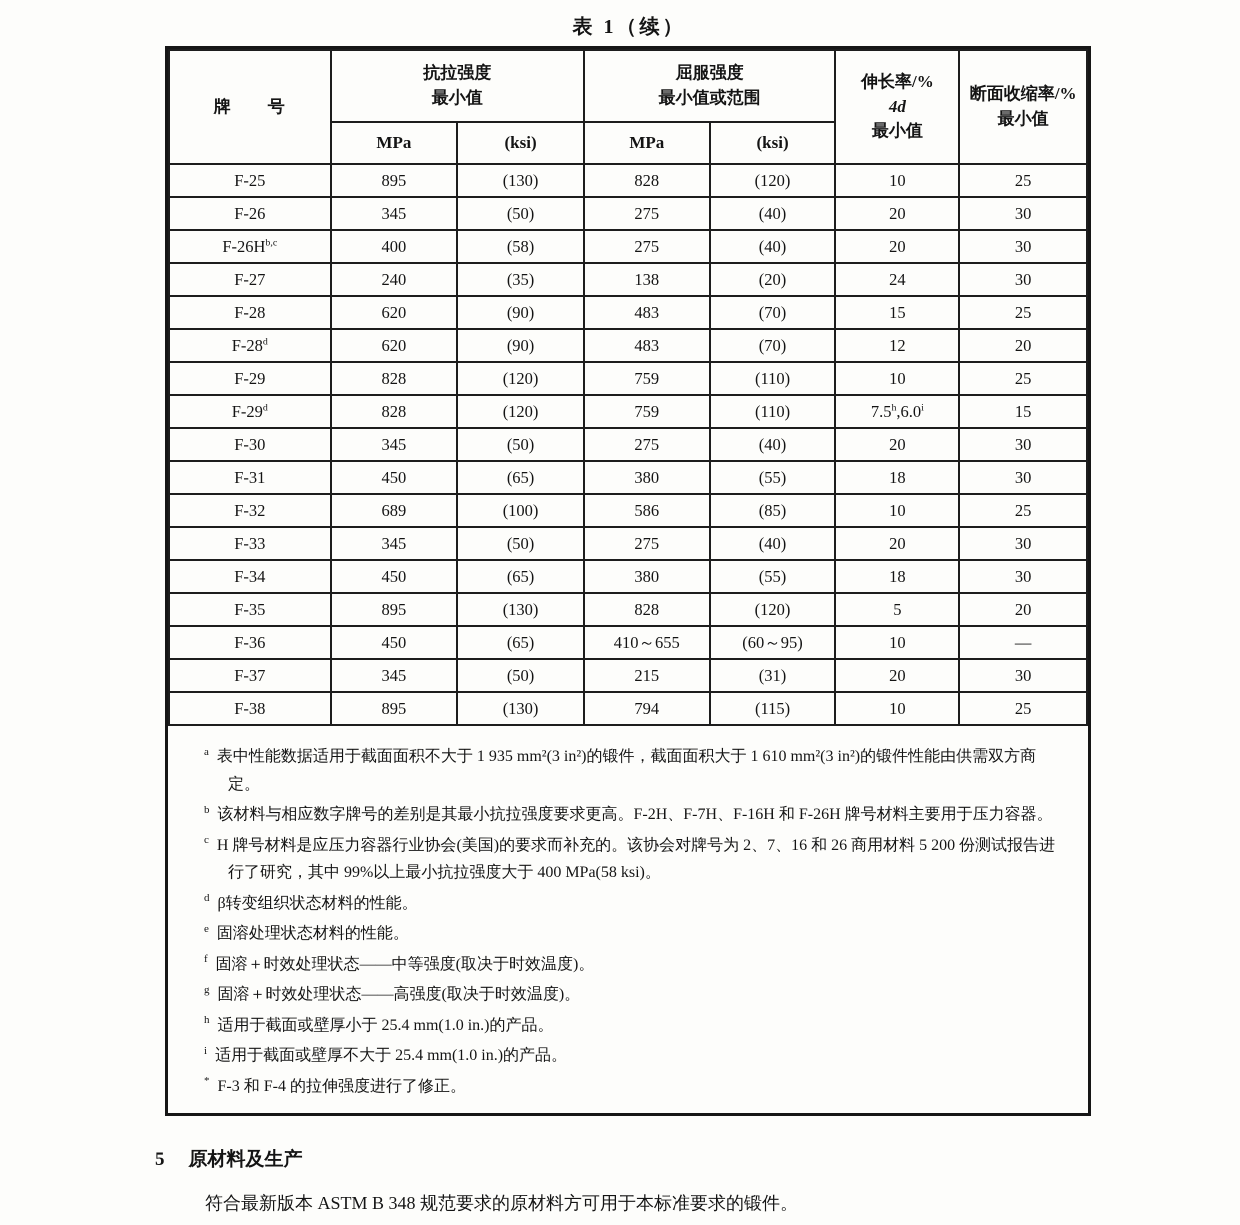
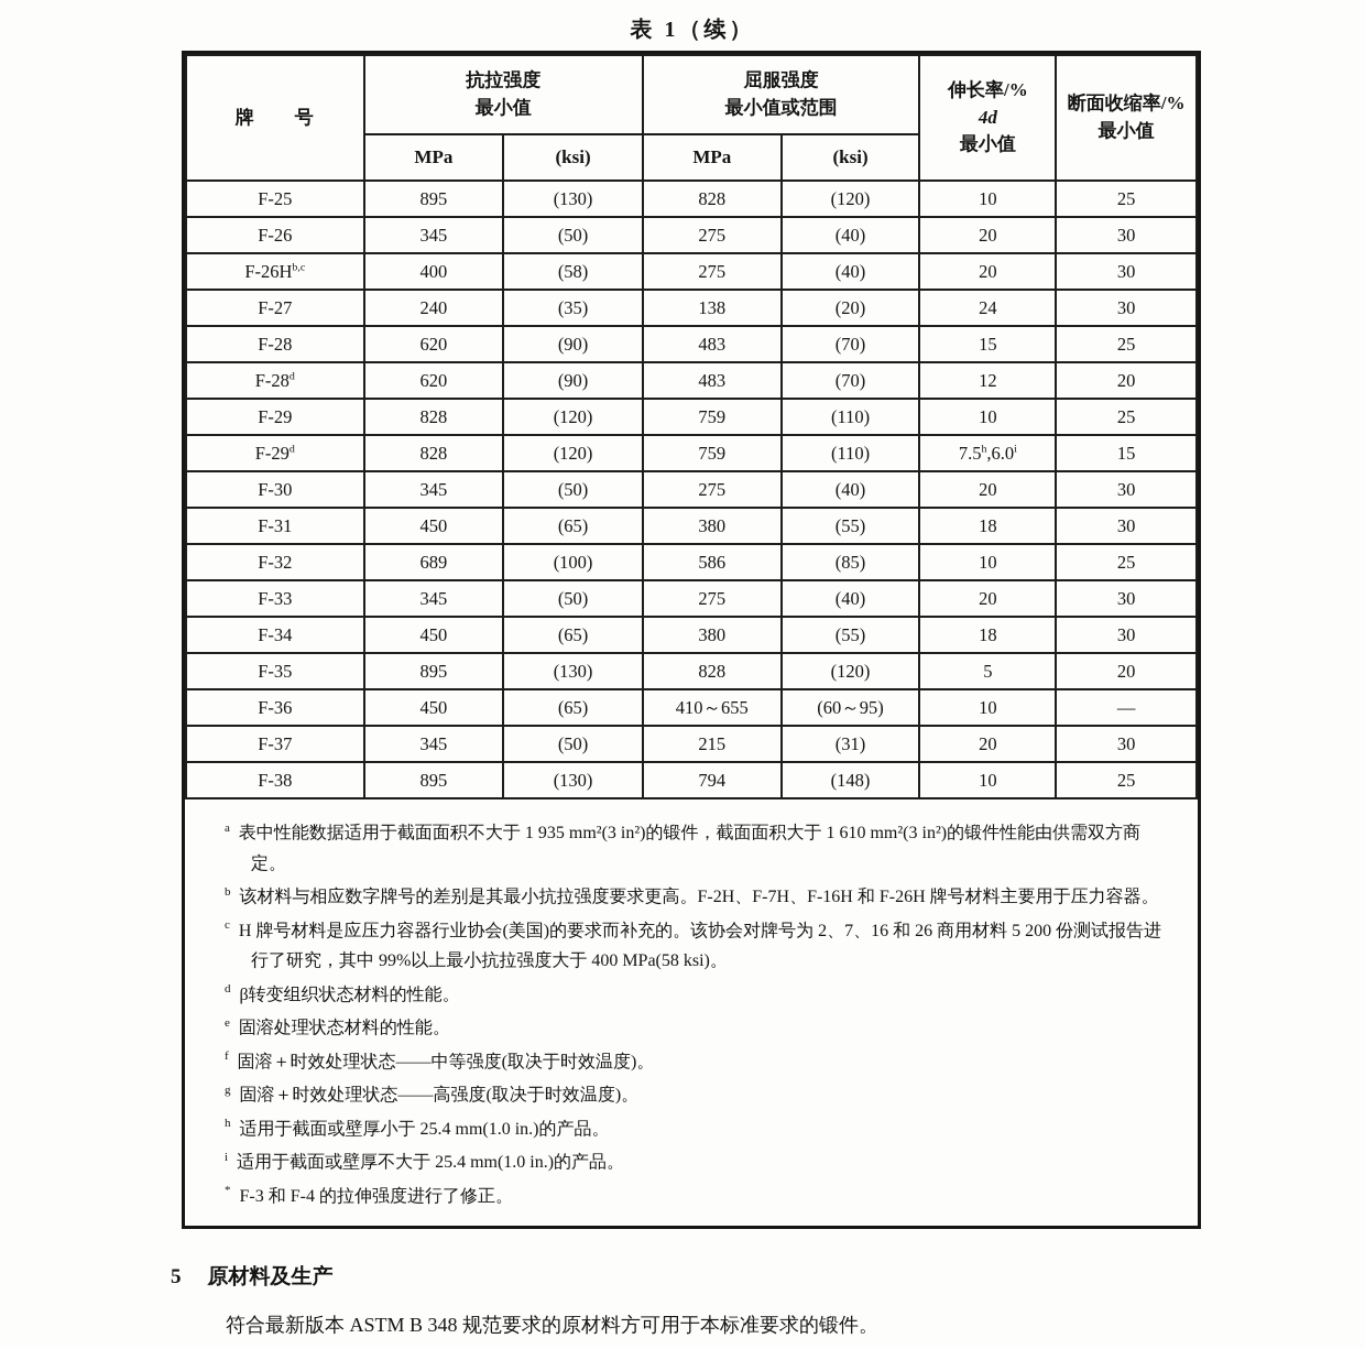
  表 1（续）
  牌 号	抗拉强度 最小值	屈服强度 最小值或范围	伸长率/% 4d 最小值	断面收缩率/% 最小值
  MPa	(ksi)	MPa	(ksi)
  F-25	895	(130)	828	(120)	10	25
  F-26	345	(50)	275	(40)	20	30
  F-26Hb,c	400	(58)	275	(40)	20	30
  F-27	240	(35)	138	(20)	24	30
  F-28	620	(90)	483	(70)	15	25
  F-28d	620	(90)	483	(70)	12	20
  F-29	828	(120)	759	(110)	10	25
  F-29d	828	(120)	759	(110)	7.5h,6.0i	15
  F-30	345	(50)	275	(40)	20	30
  F-31	450	(65)	380	(55)	18	30
  F-32	689	(100)	586	(85)	10	25
  F-33	345	(50)	275	(40)	20	30
  F-34	450	(65)	380	(55)	18	30
  F-35	895	(130)	828	(120)	5	20
  F-36	450	(65)	410～655	(60～95)	10	—
  F-37	345	(50)	215	(31)	20	30
- F-38	895	(130)	794	(115)	10	25
+ F-38	895	(130)	794	(148)	10	25
  a 表中性能数据适用于截面面积不大于 1 935 mm²(3 in²)的锻件，截面面积大于 1 610 mm²(3 in²)的锻件性能由供需双方商定。
  b 该材料与相应数字牌号的差别是其最小抗拉强度要求更高。F-2H、F-7H、F-16H 和 F-26H 牌号材料主要用于压力容器。
  c H 牌号材料是应压力容器行业协会(美国)的要求而补充的。该协会对牌号为 2、7、16 和 26 商用材料 5 200 份测试报告进行了研究，其中 99%以上最小抗拉强度大于 400 MPa(58 ksi)。
  d β转变组织状态材料的性能。
  e 固溶处理状态材料的性能。
  f 固溶＋时效处理状态——中等强度(取决于时效温度)。
  g 固溶＋时效处理状态——高强度(取决于时效温度)。
  h 适用于截面或壁厚小于 25.4 mm(1.0 in.)的产品。
  i 适用于截面或壁厚不大于 25.4 mm(1.0 in.)的产品。
  * F-3 和 F-4 的拉伸强度进行了修正。
  5 原材料及生产
  符合最新版本 ASTM B 348 规范要求的原材料方可用于本标准要求的锻件。
